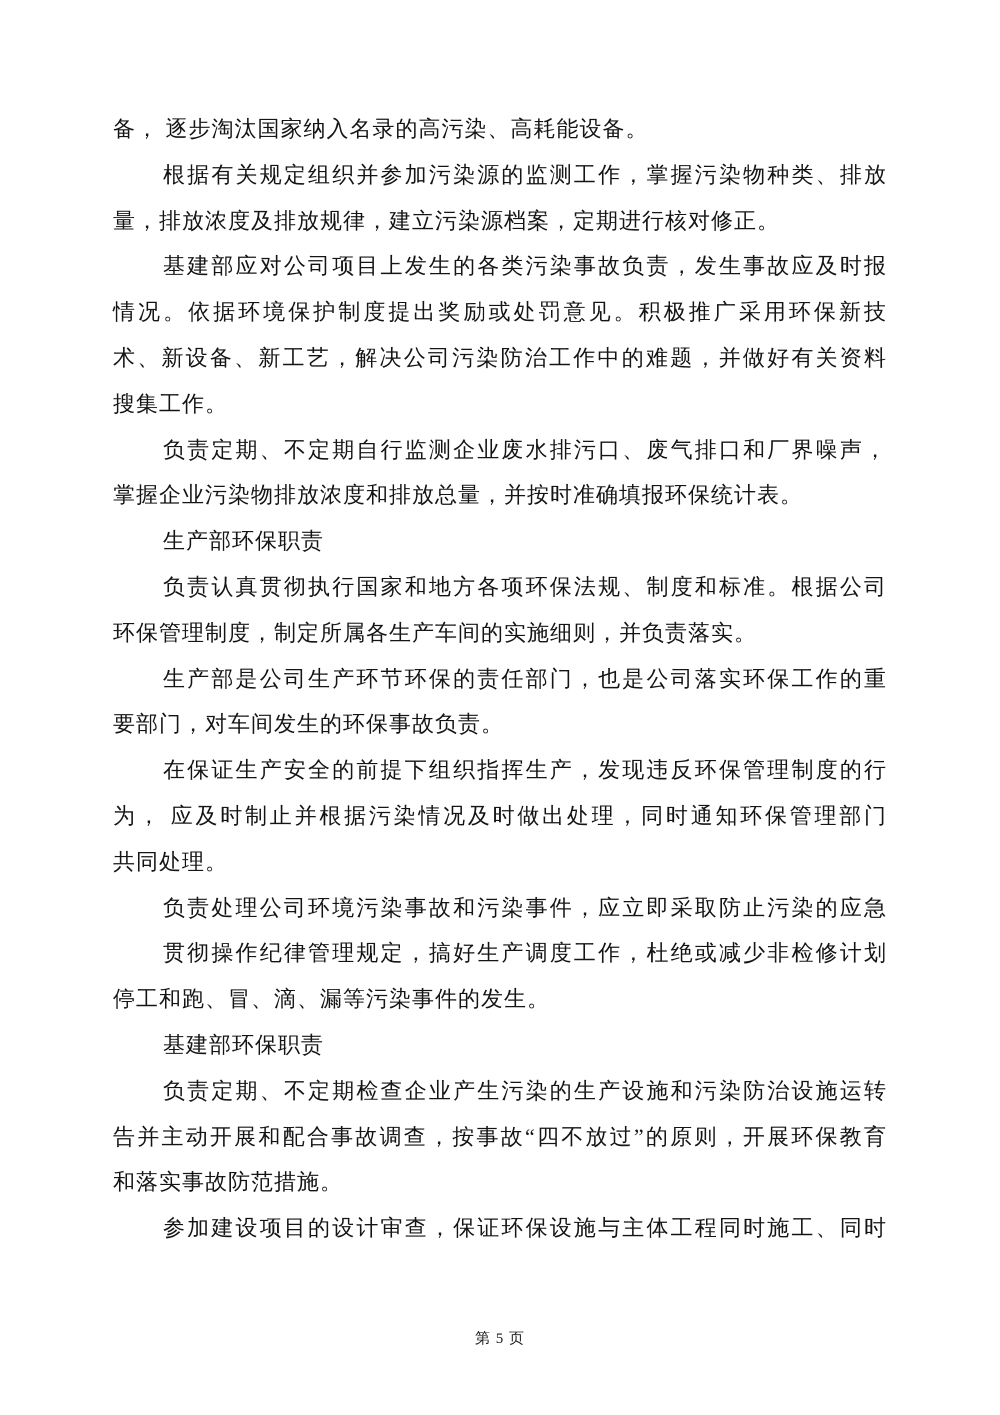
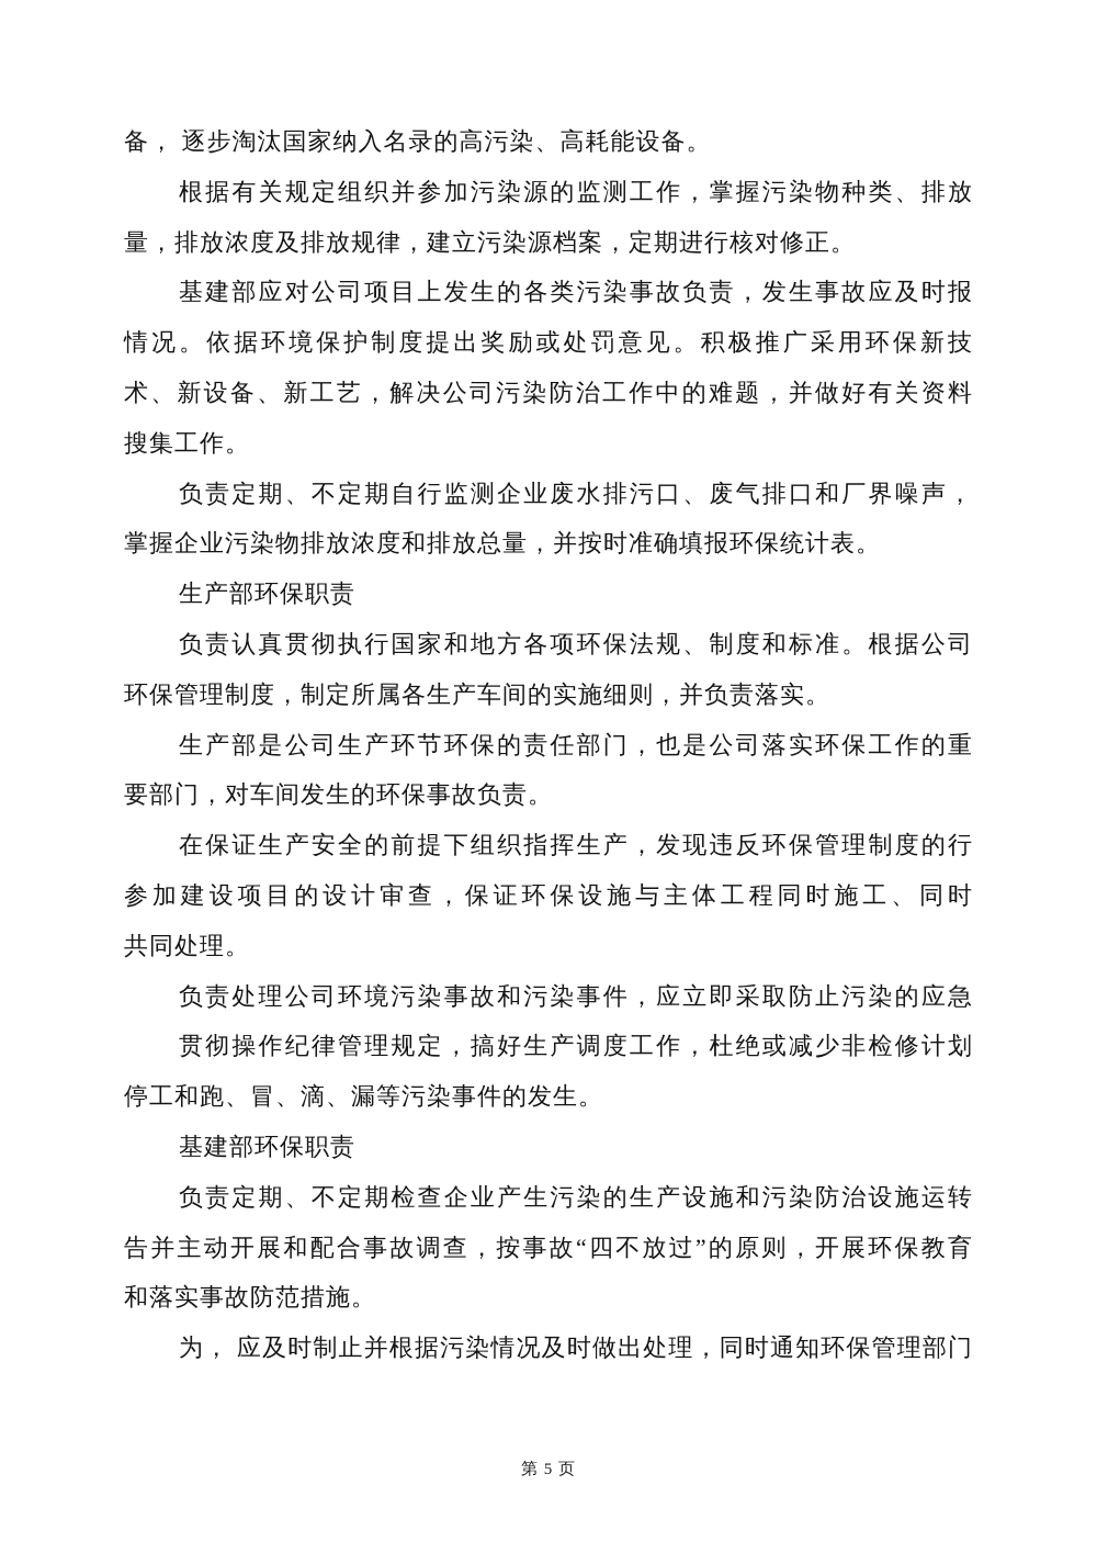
  备， 逐步淘汰国家纳入名录的高污染、高耗能设备。
  根据有关规定组织并参加污染源的监测工作，掌握污染物种类、排放
  量，排放浓度及排放规律，建立污染源档案，定期进行核对修正。
  基建部应对公司项目上发生的各类污染事故负责，发生事故应及时报
  情况。依据环境保护制度提出奖励或处罚意见。积极推广采用环保新技
  术、新设备、新工艺，解决公司污染防治工作中的难题，并做好有关资料
  搜集工作。
  负责定期、不定期自行监测企业废水排污口、废气排口和厂界噪声，
  掌握企业污染物排放浓度和排放总量，并按时准确填报环保统计表。
  生产部环保职责
  负责认真贯彻执行国家和地方各项环保法规、制度和标准。根据公司
  环保管理制度，制定所属各生产车间的实施细则，并负责落实。
  生产部是公司生产环节环保的责任部门，也是公司落实环保工作的重
  要部门，对车间发生的环保事故负责。
  在保证生产安全的前提下组织指挥生产，发现违反环保管理制度的行
- 为， 应及时制止并根据污染情况及时做出处理，同时通知环保管理部门
+ 参加建设项目的设计审查，保证环保设施与主体工程同时施工、同时
  共同处理。
  负责处理公司环境污染事故和污染事件，应立即采取防止污染的应急
  贯彻操作纪律管理规定，搞好生产调度工作，杜绝或减少非检修计划
  停工和跑、冒、滴、漏等污染事件的发生。
  基建部环保职责
  负责定期、不定期检查企业产生污染的生产设施和污染防治设施运转
  告并主动开展和配合事故调查，按事故“四不放过”的原则，开展环保教育
  和落实事故防范措施。
- 参加建设项目的设计审查，保证环保设施与主体工程同时施工、同时
+ 为， 应及时制止并根据污染情况及时做出处理，同时通知环保管理部门
  第 5 页
